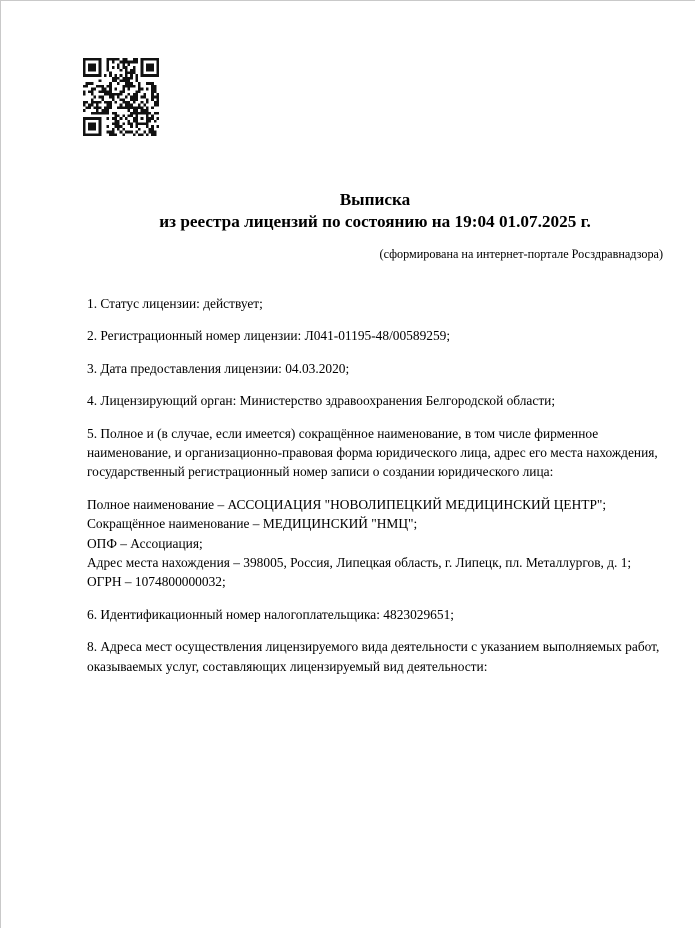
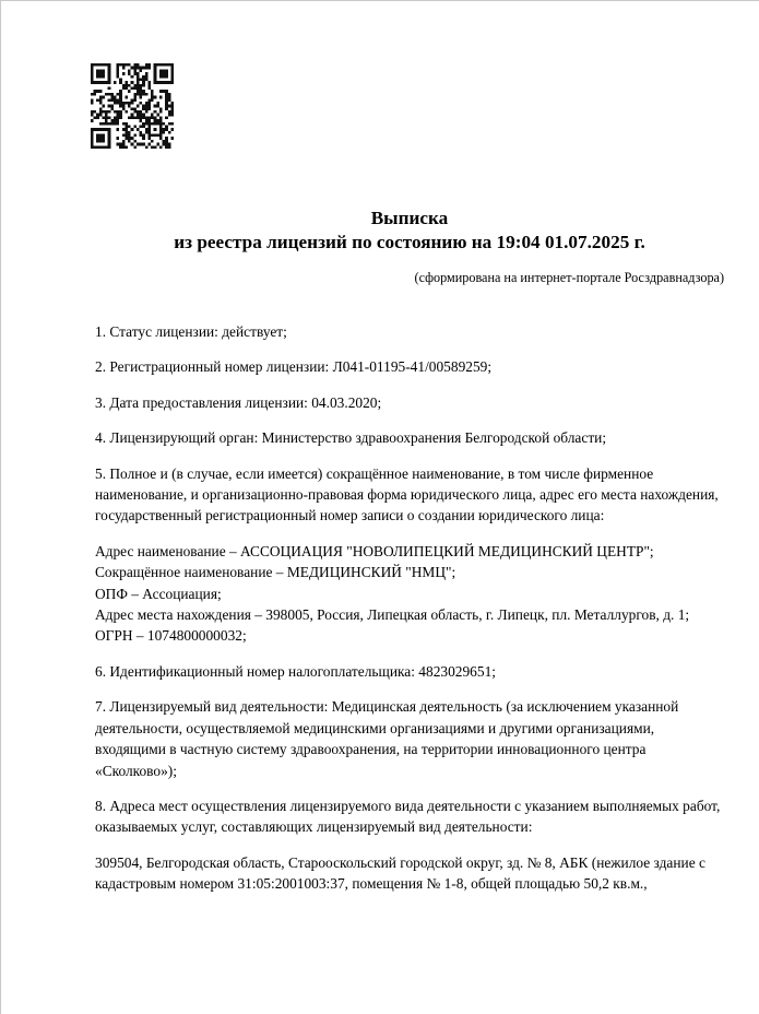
  Выписка
  из реестра лицензий по состоянию на 19:04 01.07.2025 г.
  (сформирована на интернет-портале Росздравнадзора)
  1. Статус лицензии: действует;
- 2. Регистрационный номер лицензии: Л041-01195-48/00589259;
+ 2. Регистрационный номер лицензии: Л041-01195-41/00589259;
  3. Дата предоставления лицензии: 04.03.2020;
  4. Лицензирующий орган: Министерство здравоохранения Белгородской области;
  5. Полное и (в случае, если имеется) сокращённое наименование, в том числе фирменное наименование, и организационно-правовая форма юридического лица, адрес его места нахождения, государственный регистрационный номер записи о создании юридического лица:
- Полное наименование – АССОЦИАЦИЯ "НОВОЛИПЕЦКИЙ МЕДИЦИНСКИЙ ЦЕНТР";
+ Адрес наименование – АССОЦИАЦИЯ "НОВОЛИПЕЦКИЙ МЕДИЦИНСКИЙ ЦЕНТР";
  Сокращённое наименование – МЕДИЦИНСКИЙ "НМЦ";
  ОПФ – Ассоциация;
  Адрес места нахождения – 398005, Россия, Липецкая область, г. Липецк, пл. Металлургов, д. 1;
  ОГРН – 1074800000032;
  6. Идентификационный номер налогоплательщика: 4823029651;
+ 7. Лицензируемый вид деятельности: Медицинская деятельность (за исключением указанной деятельности, осуществляемой медицинскими организациями и другими организациями, входящими в частную систему здравоохранения, на территории инновационного центра «Сколково»);
  8. Адреса мест осуществления лицензируемого вида деятельности с указанием выполняемых работ, оказываемых услуг, составляющих лицензируемый вид деятельности:
+ 309504, Белгородская область, Старооскольский городской округ, зд. № 8, АБК (нежилое здание с кадастровым номером 31:05:2001003:37, помещения № 1-8, общей площадью 50,2 кв.м.,
